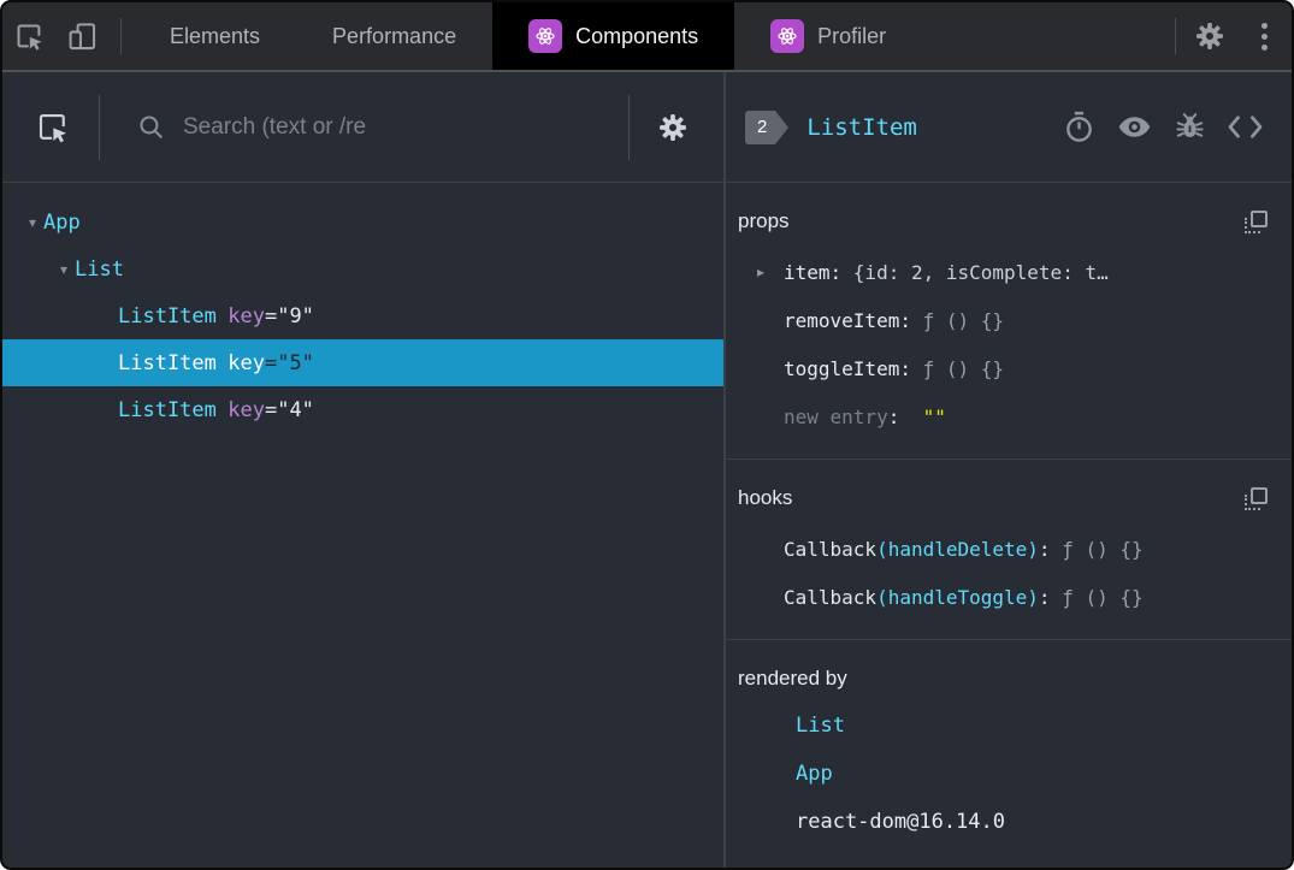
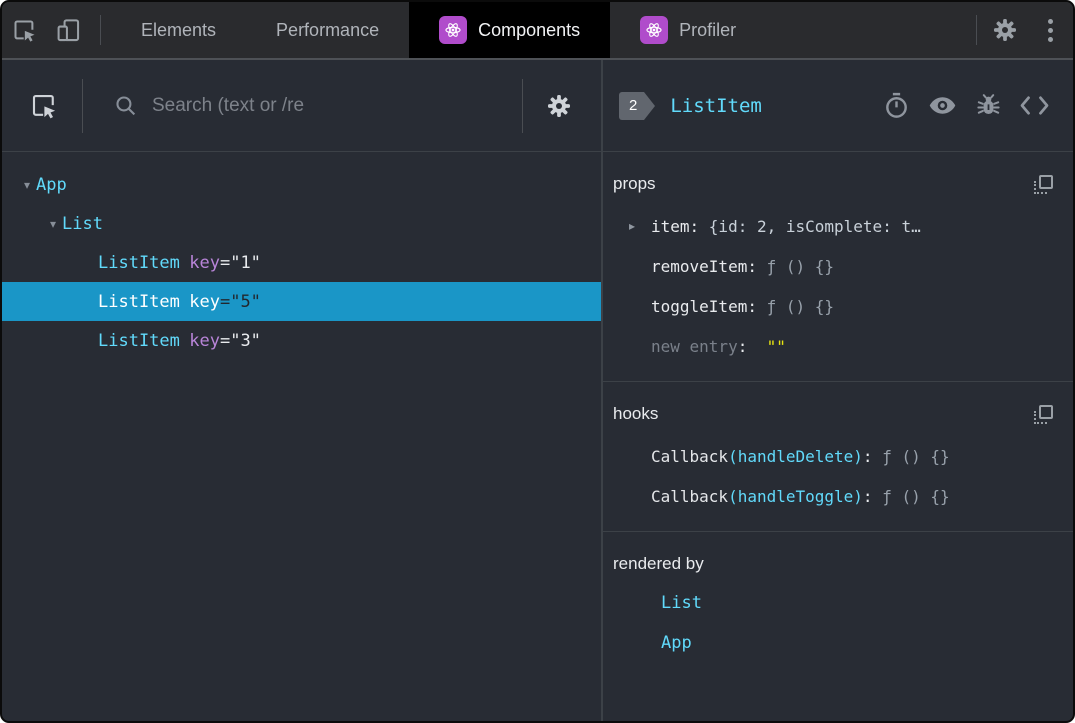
  Elements
  Performance
  Components
  Profiler
  Search (text or /re
  ▾
  App
  ▾
  List
  ListItem
  key
  =
- "9"
+ "1"
  ListItem
  key
  =
  "5"
  ListItem
  key
  =
- "4"
+ "3"
  2
  ListItem
  props
  ▸
  item
  :
  {id: 2, isComplete: t…
  removeItem
  :
  ƒ () {}
  toggleItem
  :
  ƒ () {}
  new entry
  :
  ""
  hooks
  Callback
  (handleDelete)
  :
  ƒ () {}
  Callback
  (handleToggle)
  :
  ƒ () {}
  rendered by
  List
  App
- react-dom@16.14.0
